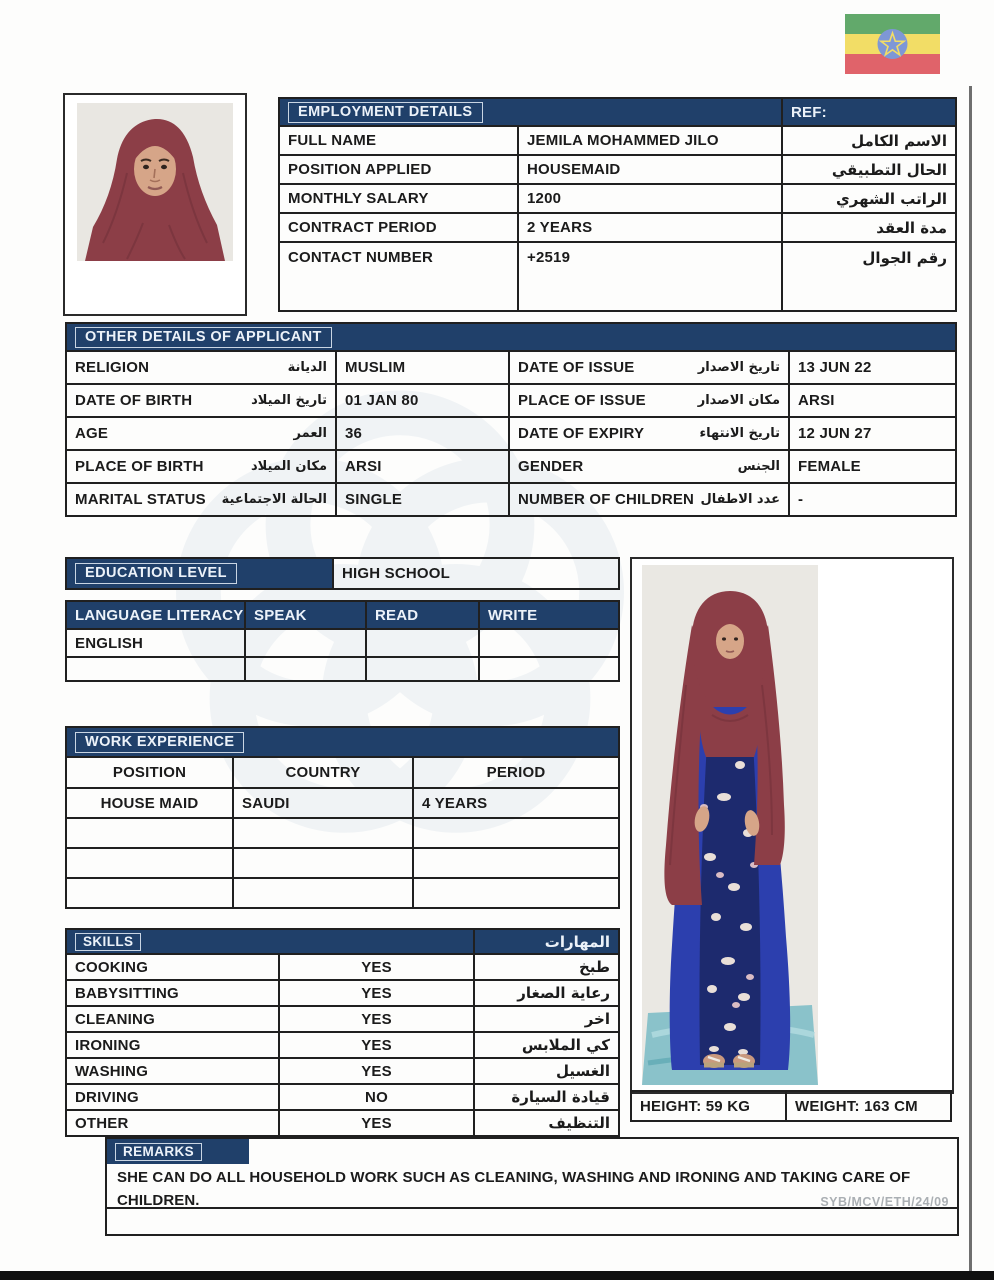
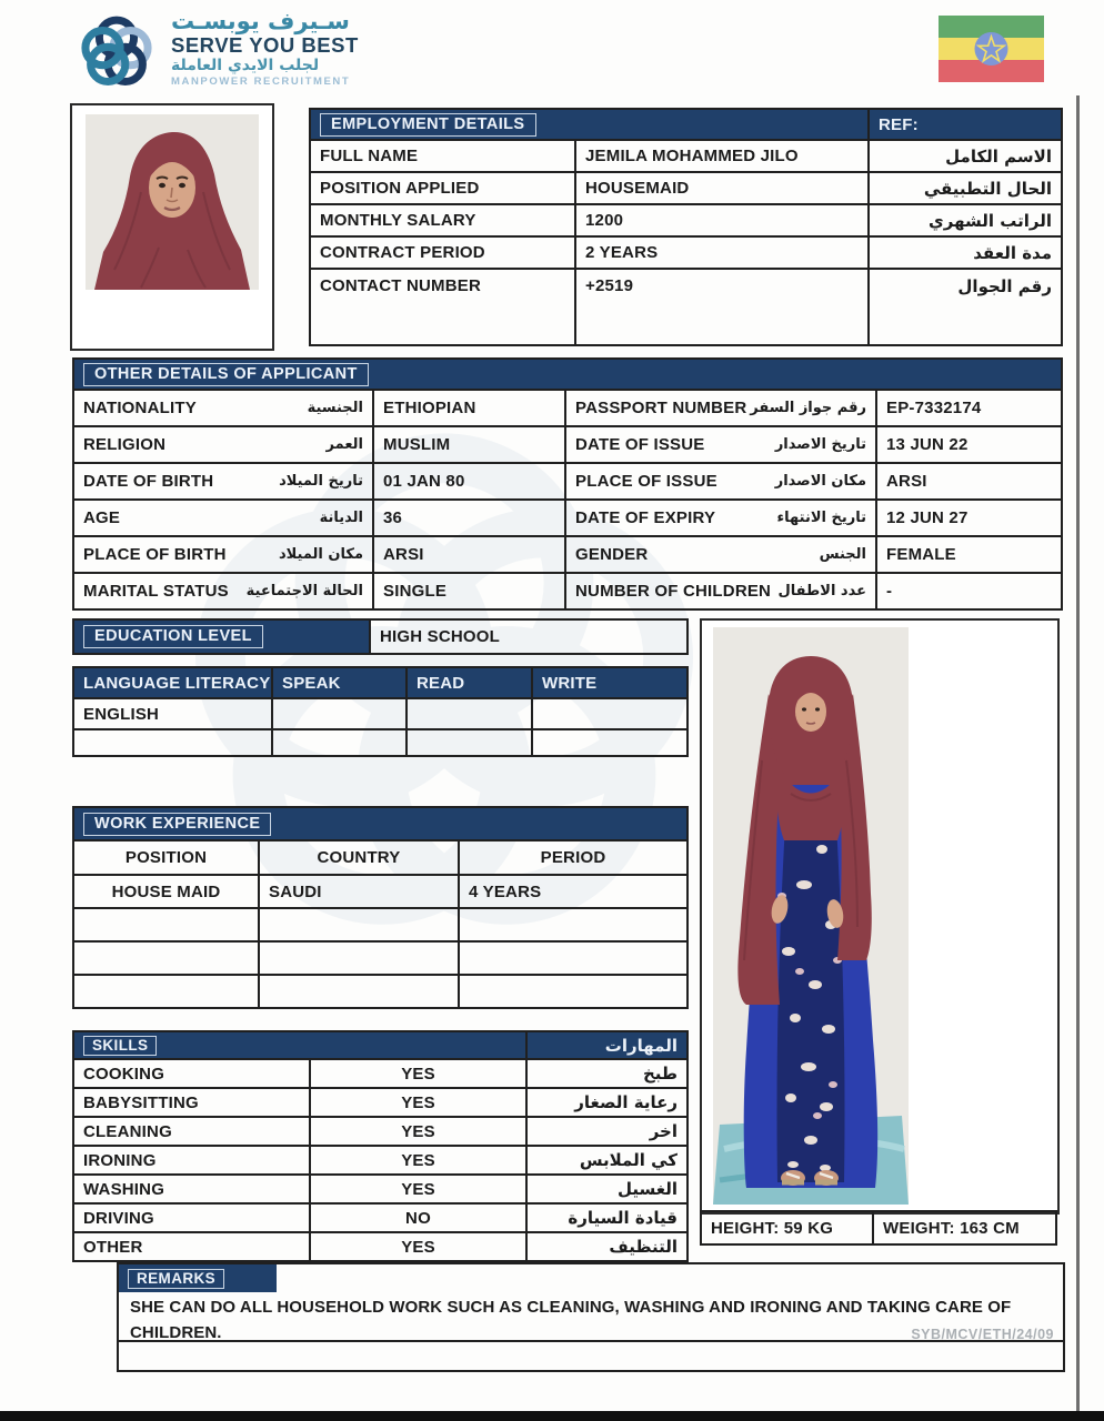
+ سـيرف يوبسـت
+ SERVE YOU BEST
+ لجلب الايدي العاملة
+ MANPOWER RECRUITMENT
  EMPLOYMENT DETAILS	REF:
  FULL NAME	JEMILA MOHAMMED JILO	الاسم الكامل
  POSITION APPLIED	HOUSEMAID	الحال التطبيقي
  MONTHLY SALARY	1200	الراتب الشهري
  CONTRACT PERIOD	2 YEARS	مدة العقد
  CONTACT NUMBER	+2519	رقم الجوال
  OTHER DETAILS OF APPLICANT
+ NATIONALITY الجنسية	ETHIOPIAN	PASSPORT NUMBER رقم جواز السفر	EP-7332174
- RELIGION الديانة	MUSLIM	DATE OF ISSUE تاريخ الاصدار	13 JUN 22
+ RELIGION العمر	MUSLIM	DATE OF ISSUE تاريخ الاصدار	13 JUN 22
  DATE OF BIRTH تاريخ الميلاد	01 JAN 80	PLACE OF ISSUE مكان الاصدار	ARSI
- AGE العمر	36	DATE OF EXPIRY تاريخ الانتهاء	12 JUN 27
+ AGE الديانة	36	DATE OF EXPIRY تاريخ الانتهاء	12 JUN 27
  PLACE OF BIRTH مكان الميلاد	ARSI	GENDER الجنس	FEMALE
  MARITAL STATUS الحالة الاجتماعية	SINGLE	NUMBER OF CHILDREN عدد الاطفال	-
  EDUCATION LEVEL	HIGH SCHOOL
  LANGUAGE LITERACY	SPEAK	READ	WRITE
  ENGLISH
  WORK EXPERIENCE
  POSITION	COUNTRY	PERIOD
  HOUSE MAID	SAUDI	4 YEARS
  SKILLS	المهارات
  COOKING	YES	طبخ
  BABYSITTING	YES	رعاية الصغار
  CLEANING	YES	اخر
  IRONING	YES	كي الملابس
  WASHING	YES	الغسيل
  DRIVING	NO	قيادة السيارة
  OTHER	YES	التنظيف
  HEIGHT: 59 KG	WEIGHT: 163 CM
  REMARKS
  SHE CAN DO ALL HOUSEHOLD WORK SUCH AS CLEANING, WASHING AND IRONING AND TAKING CARE OF CHILDREN.
  SYB/MCV/ETH/24/09
